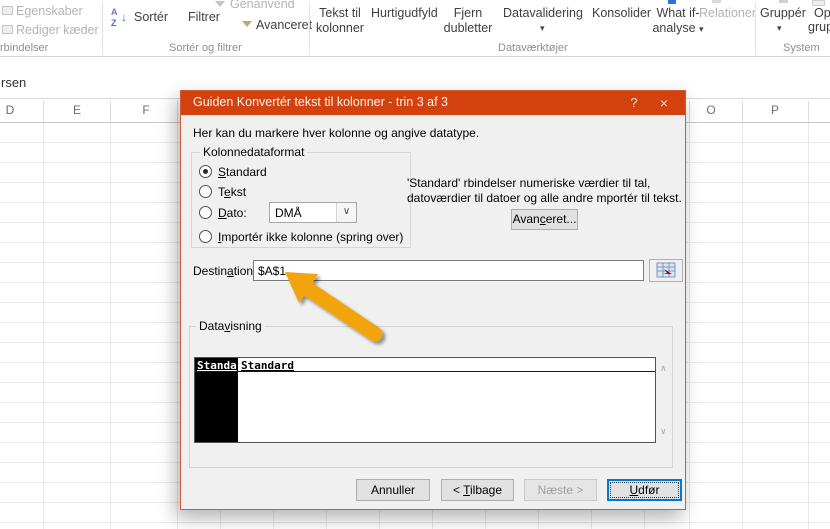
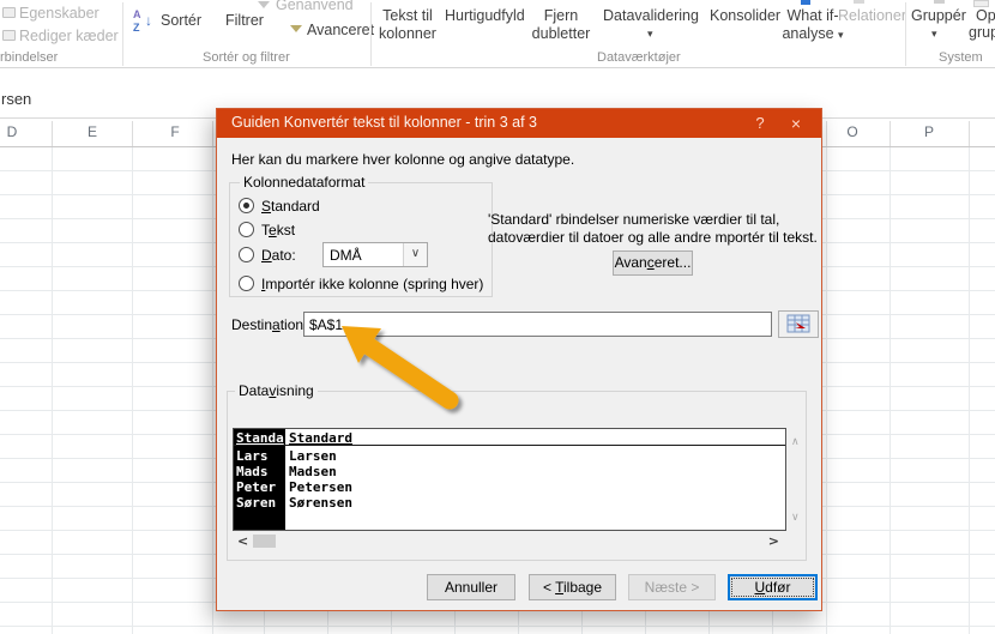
  Egenskaber
  Rediger kæder
  rbindelser
  A
  Z
  ↓
  Sortér
  Filtrer
  Genanvend
  Avanceret
  Sortér og filtrer
  Tekst til
  kolonner
  Hurtigudfyld
  Fjern
  dubletter
  Datavalidering
  ▾
  Konsolider
  What if-
  analyse ▾
  Relationer
  Dataværktøjer
  Gruppér
  ▾
  Op
  gru
  System
  rsen
  D
  E
  F
  O
  P
  Guiden Konvertér tekst til kolonner - trin 3 af 3
  ?
  ×
  Her kan du markere hver kolonne og angive datatype.
  Kolonnedataformat
  Standard
  Tekst
  Dato:
  DMÅ
  ∨
- Importér ikke kolonne (spring over)
+ Importér ikke kolonne (spring hver)
  'Standard' rbindelser numeriske værdier til tal,
  datoværdier til datoer og alle andre mportér til tekst.
  Avanceret...
  Destination
  $A$1
  Datavisning
  Standa
  Standard
+ Lars
+ Larsen
+ Mads
+ Madsen
+ Peter
+ Petersen
+ Søren
+ Sørensen
  ∧
  ∨
+ <
+ >
  Annuller
  < Tilbage
  Næste >
  Udfør
